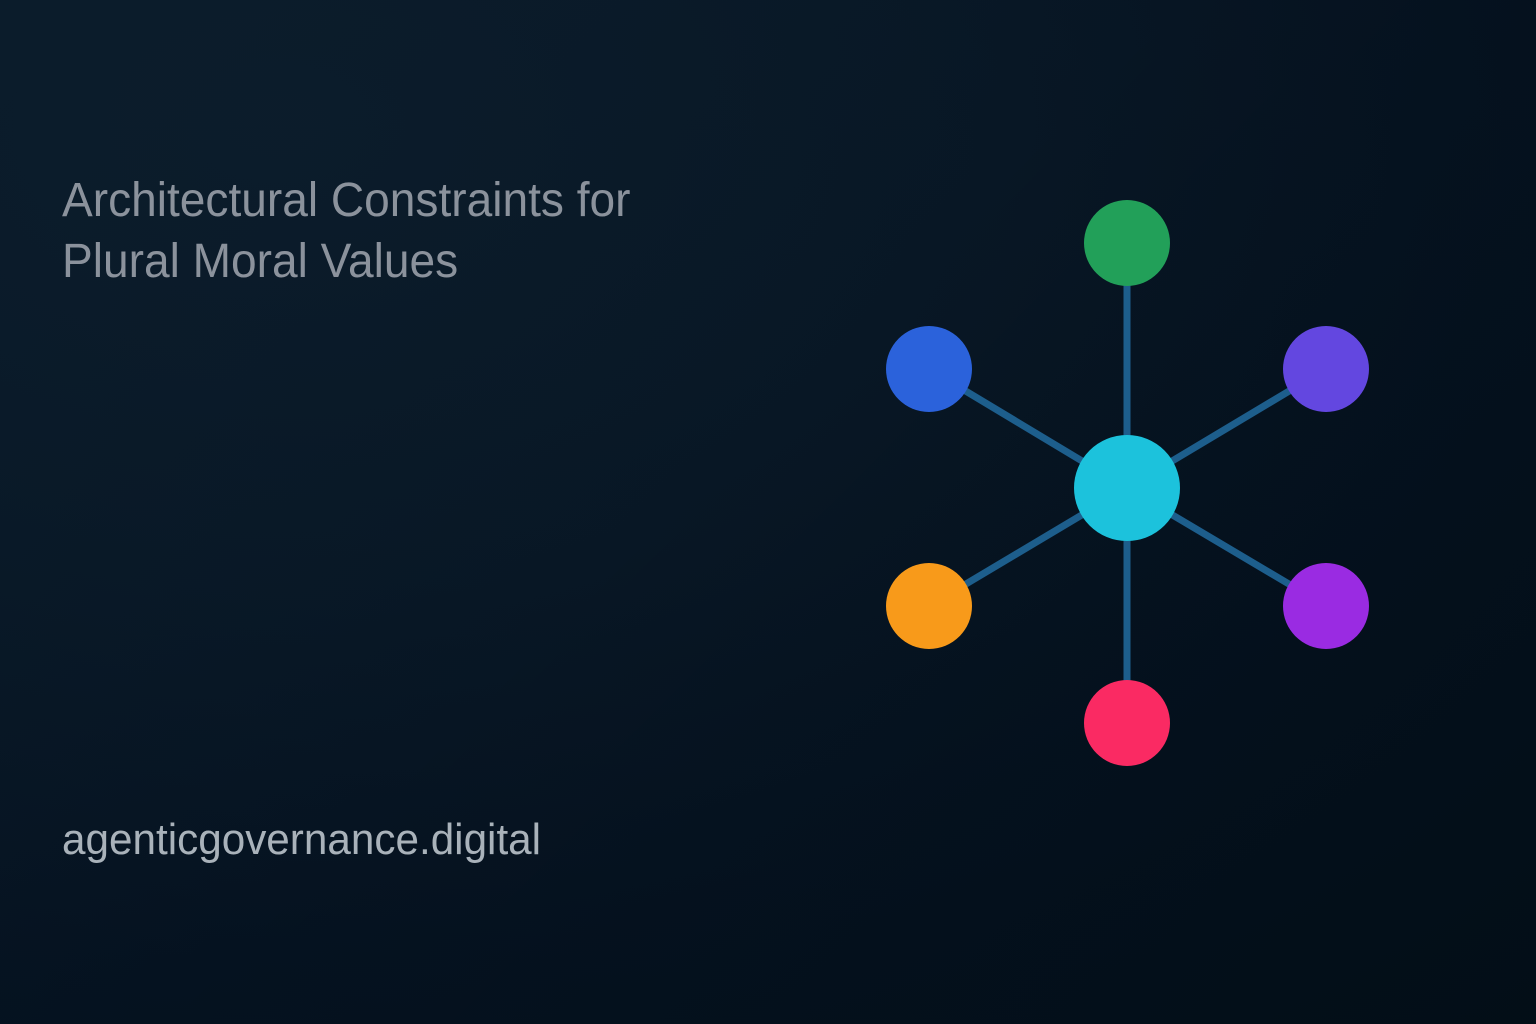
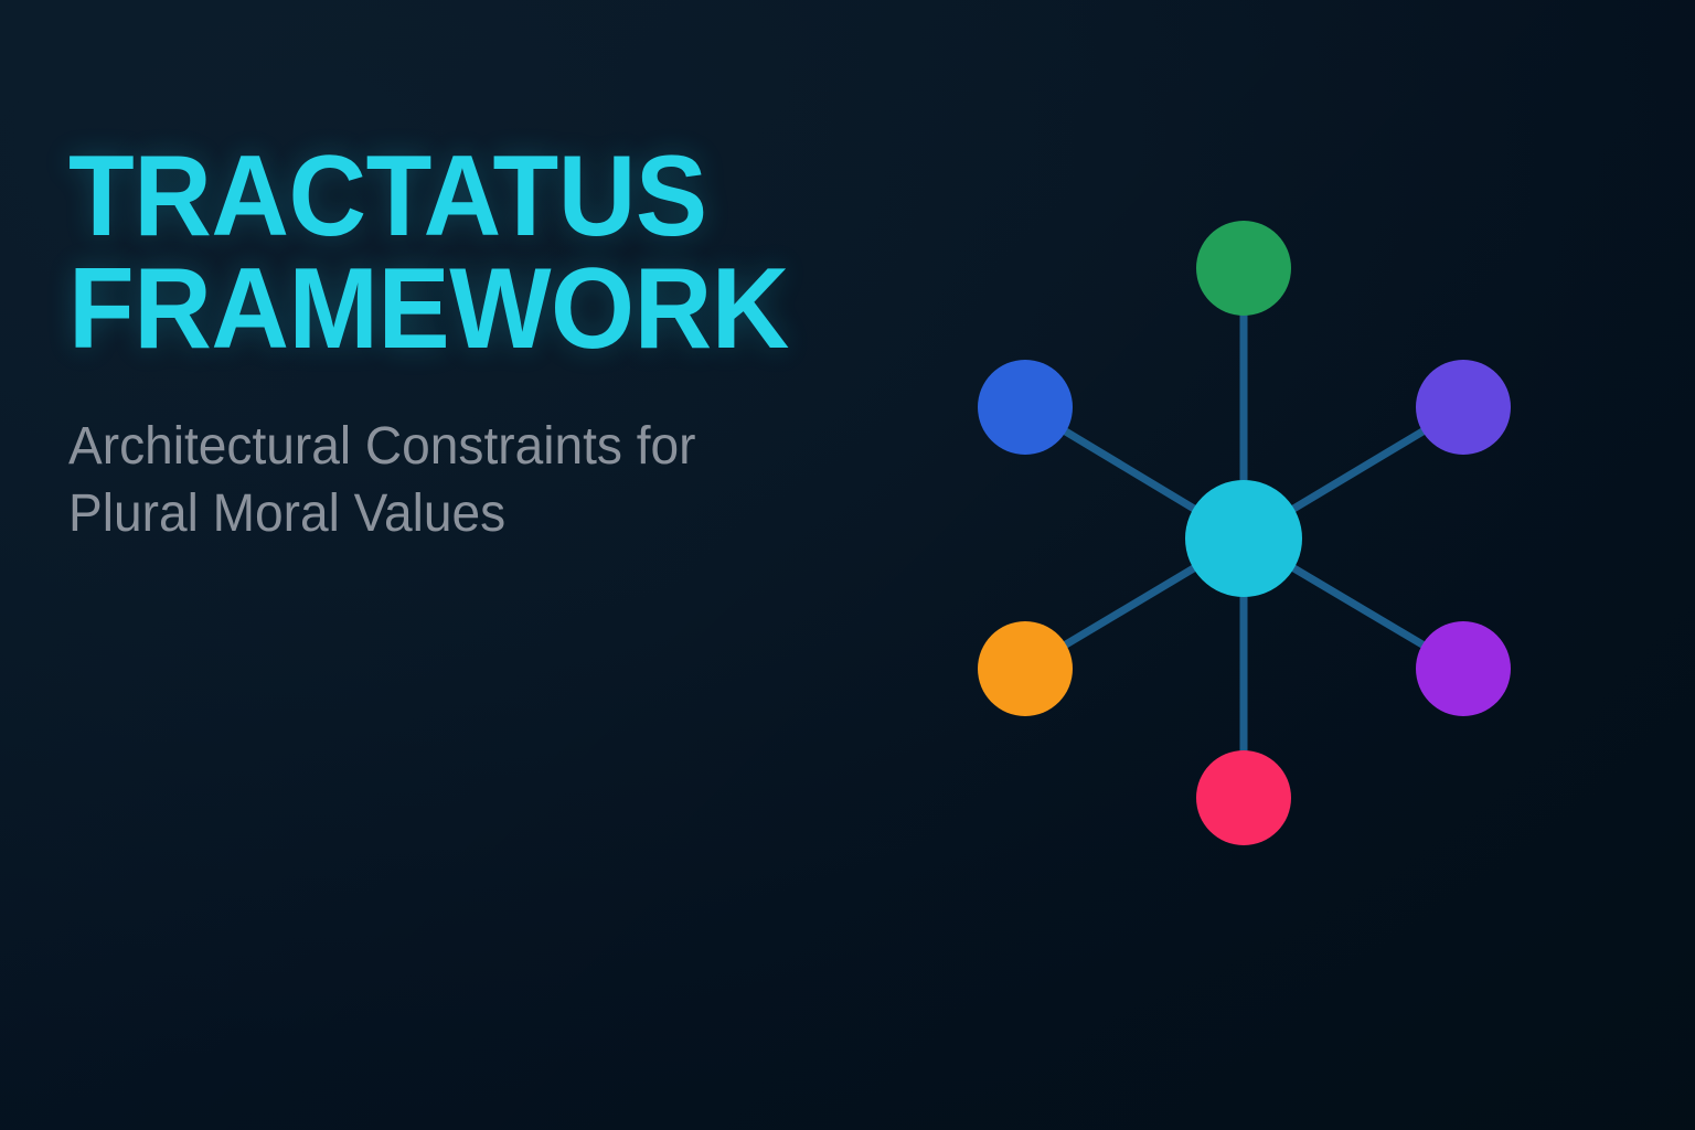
+ TRACTATUS
+ FRAMEWORK
  Architectural Constraints for
  Plural Moral Values
- agenticgovernance.digital
